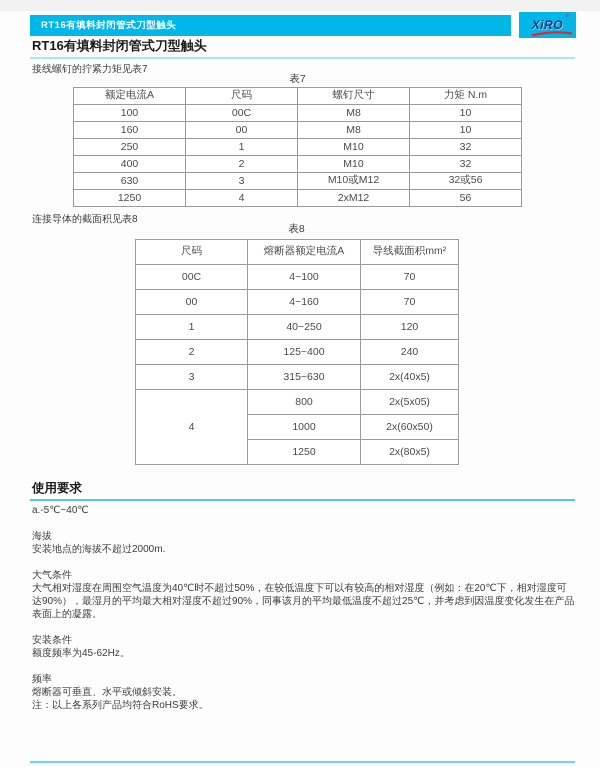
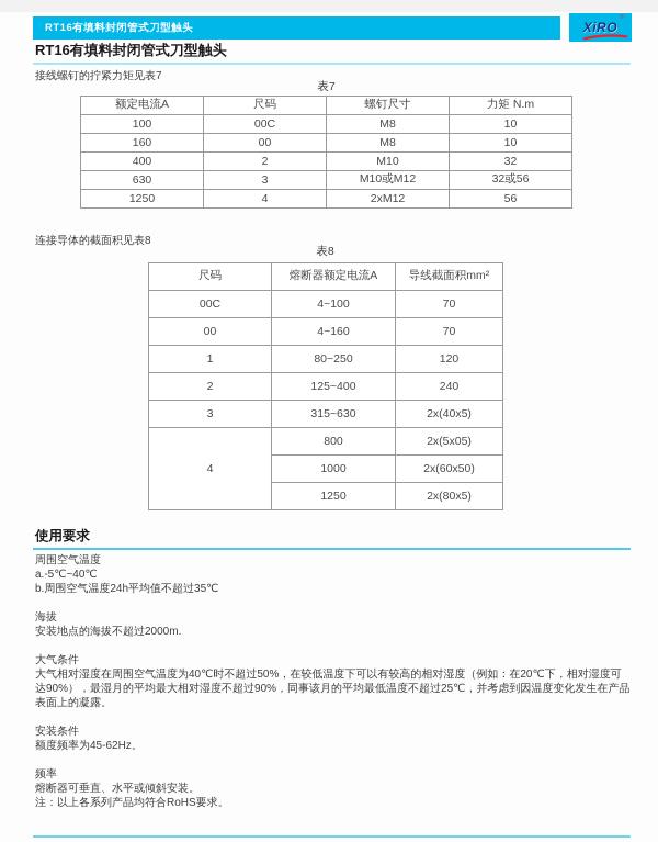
  RT16有填料封闭管式刀型触头
  XiRO
  RT16有填料封闭管式刀型触头
  接线螺钉的拧紧力矩见表7
  表7
  额定电流A	尺码	螺钉尺寸	力矩 N.m
  100	00C	M8	10
  160	00	M8	10
- 250	1	M10	32
  400	2	M10	32
  630	3	M10或M12	32或56
  1250	4	2xM12	56
  连接导体的截面积见表8
  表8
  尺码	熔断器额定电流A	导线截面积mm²
  00C	4~100	70
  00	4~160	70
- 1	40~250	120
+ 1	80~250	120
  2	125~400	240
  3	315~630	2x(40x5)
  4	800	2x(5x05)
  1000	2x(60x50)
  1250	2x(80x5)
  使用要求
+ 周围空气温度
  a.-5℃~40℃
+ b.周围空气温度24h平均值不超过35℃
  海拔
  安装地点的海拔不超过2000m.
  大气条件
  大气相对湿度在周围空气温度为40℃时不超过50%，在较低温度下可以有较高的相对湿度（例如：在20℃下，相对湿度可达90%），最湿月的平均最大相对湿度不超过90%，同事该月的平均最低温度不超过25℃，并考虑到因温度变化发生在产品表面上的凝露。
  安装条件
  额度频率为45-62Hz。
  频率
  熔断器可垂直、水平或倾斜安装。
  注：以上各系列产品均符合RoHS要求。
